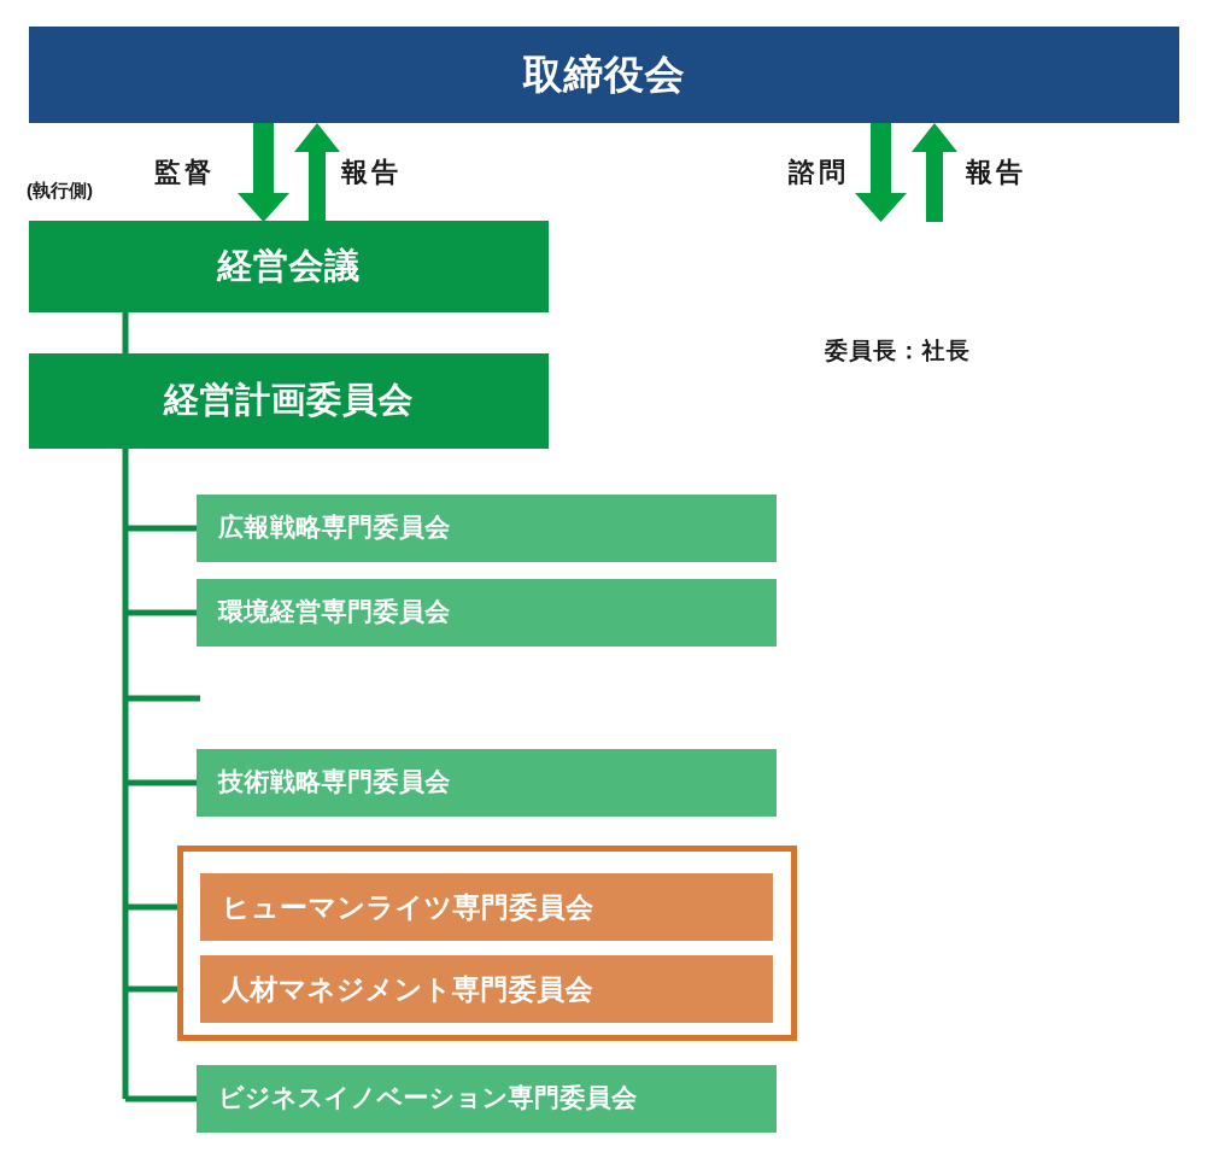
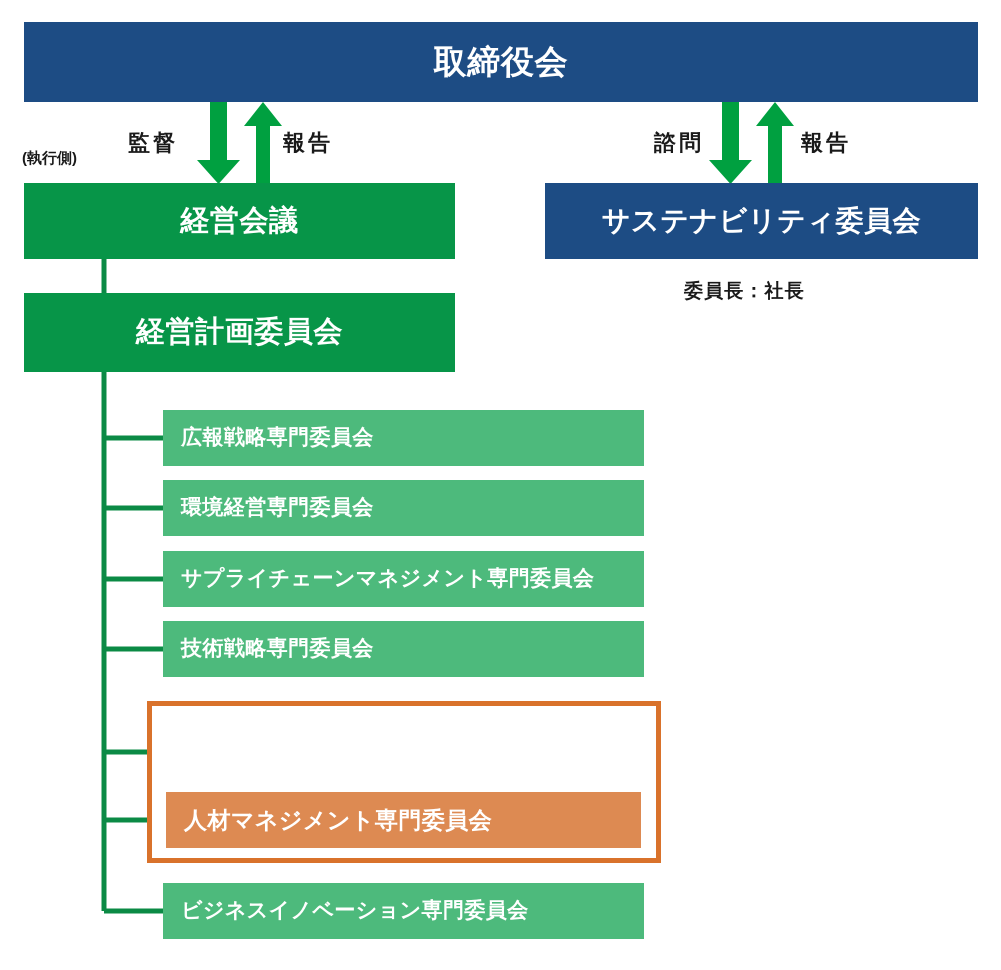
  取締役会
  監督
  報告
  諮問
  報告
  (執行側)
  経営会議
+ サステナビリティ委員会
  委員長：社長
  経営計画委員会
  広報戦略専門委員会
  環境経営専門委員会
+ サプライチェーンマネジメント専門委員会
  技術戦略専門委員会
- ヒューマンライツ専門委員会
  人材マネジメント専門委員会
  ビジネスイノベーション専門委員会
